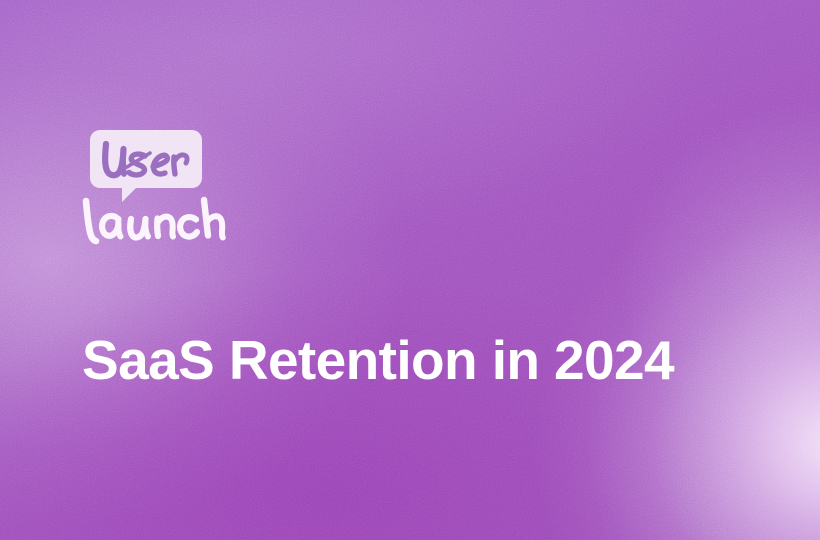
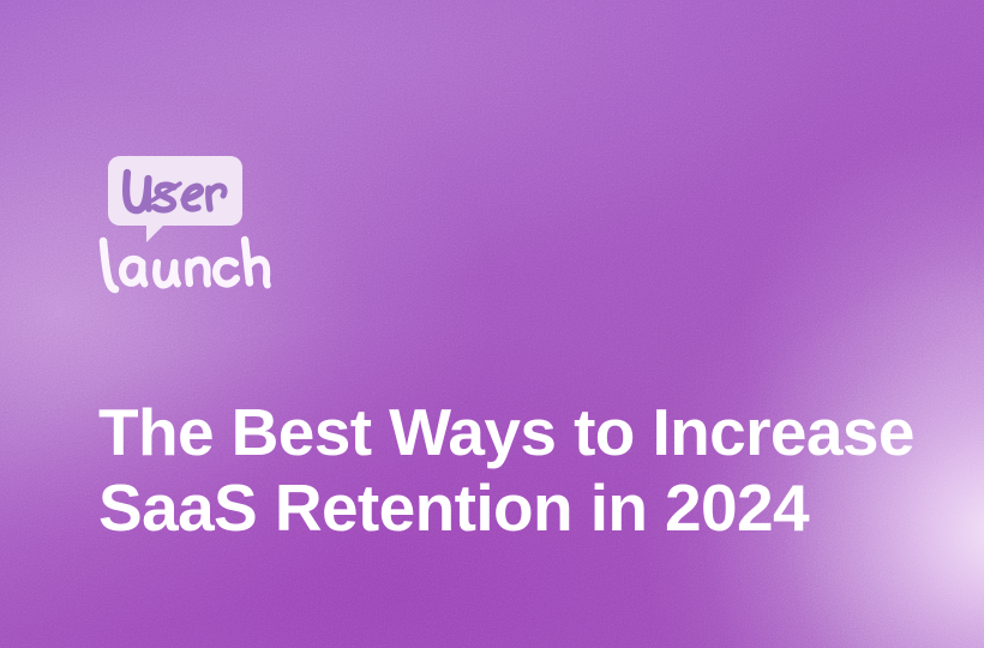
+ The Best Ways to Increase
  SaaS Retention in 2024
